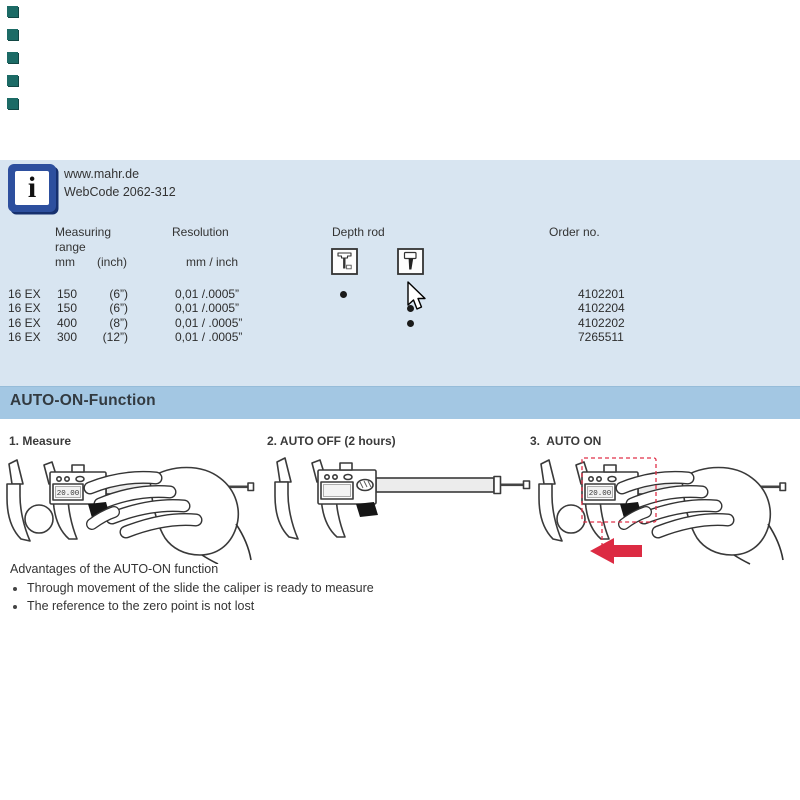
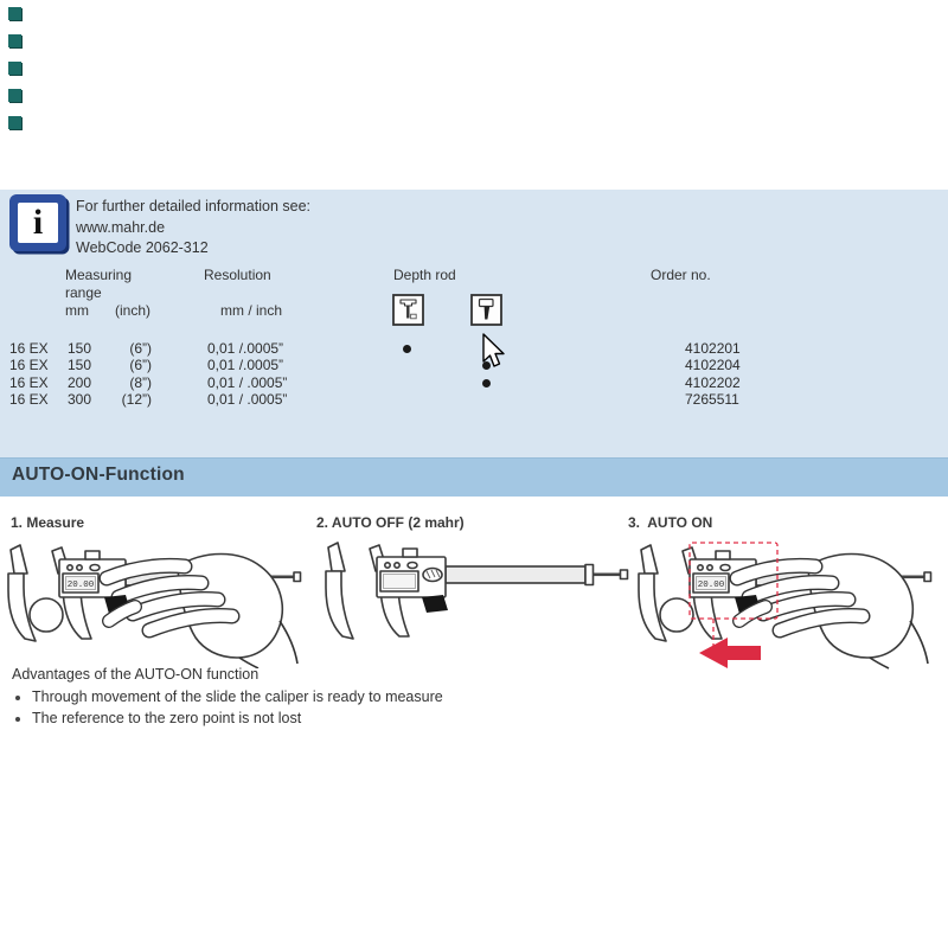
  i
+ For further detailed information see:
  www.mahr.de
  WebCode 2062-312
  Measuring
  range
  mm
  (inch)
  Resolution
  mm / inch
  Depth rod
  Order no.
  16 EX
  150
  (6”)
  0,01 /.0005”
  4102201
  16 EX
  150
  (6”)
  0,01 /.0005”
  4102204
  16 EX
- 400
+ 200
  (8”)
  0,01 / .0005”
  4102202
  16 EX
  300
  (12”)
  0,01 / .0005”
  7265511
  AUTO-ON-Function
  1. Measure
- 2. AUTO OFF (2 hours)
+ 2. AUTO OFF (2 mahr)
  3. AUTO ON
  20.00
  20.00
  Advantages of the AUTO-ON function
  Through movement of the slide the caliper is ready to measure
  The reference to the zero point is not lost
